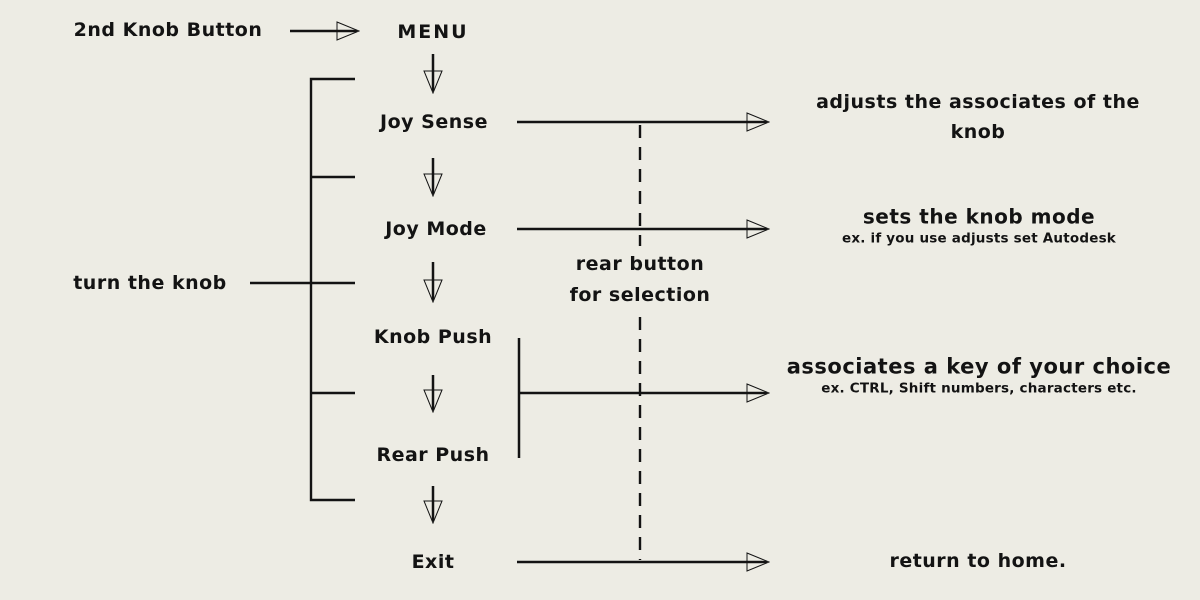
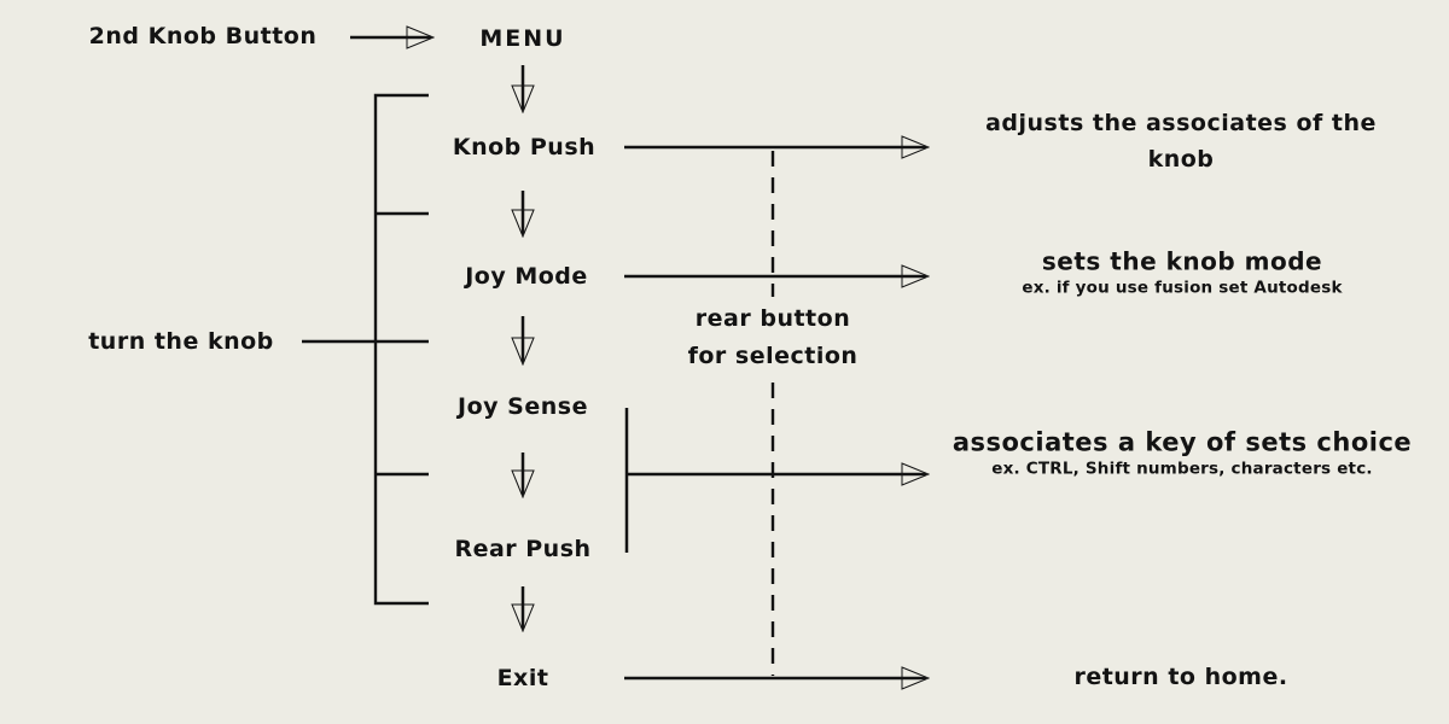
  2nd Knob Button
  MENU
- Joy Sense
+ Knob Push
  Joy Mode
- Knob Push
+ Joy Sense
  Rear Push
  Exit
  turn the knob
  rear button
  for selection
  adjusts the associates of the
  knob
  sets the knob mode
- ex. if you use adjusts set Autodesk
+ ex. if you use fusion set Autodesk
- associates a key of your choice
+ associates a key of sets choice
  ex. CTRL, Shift numbers, characters etc.
  return to home.
